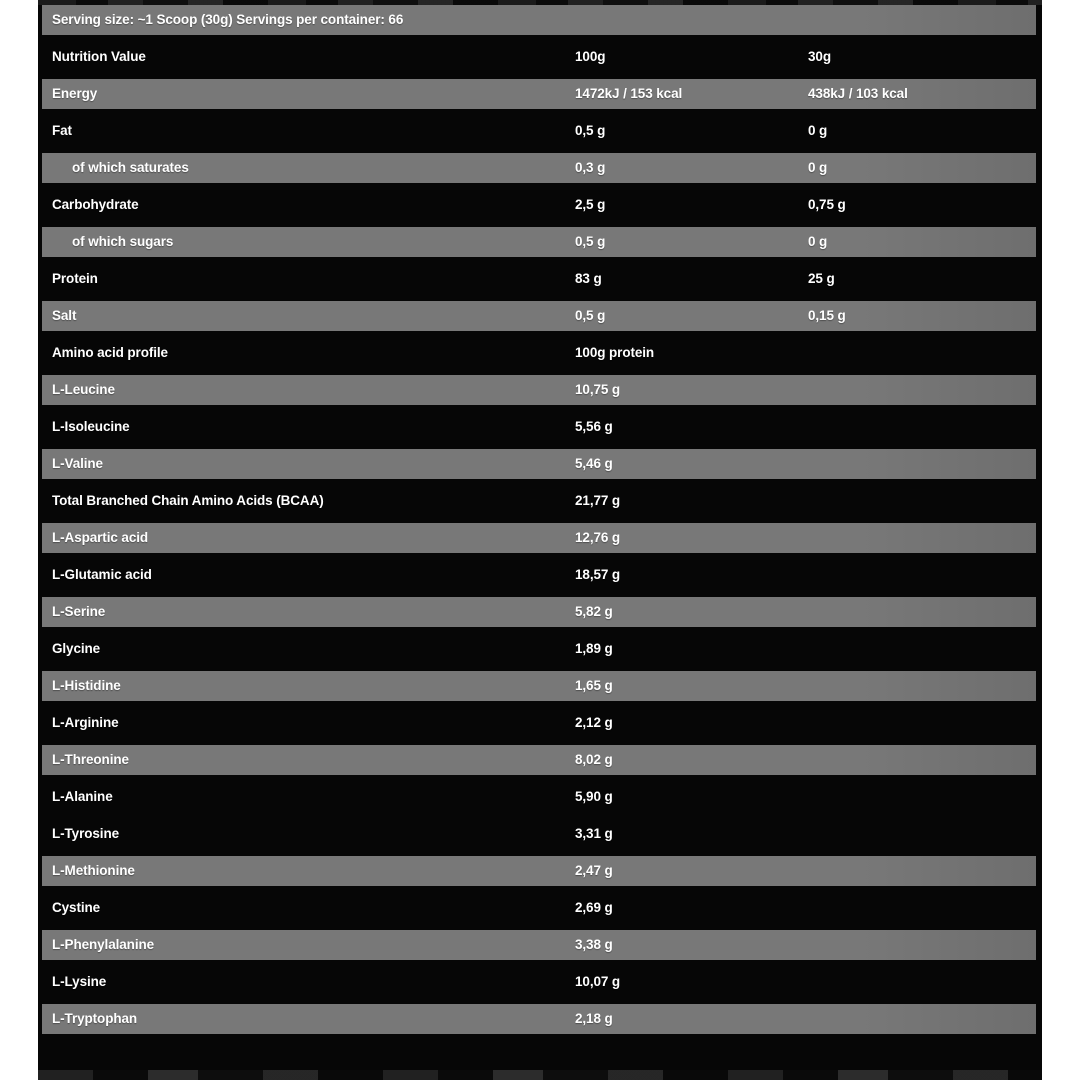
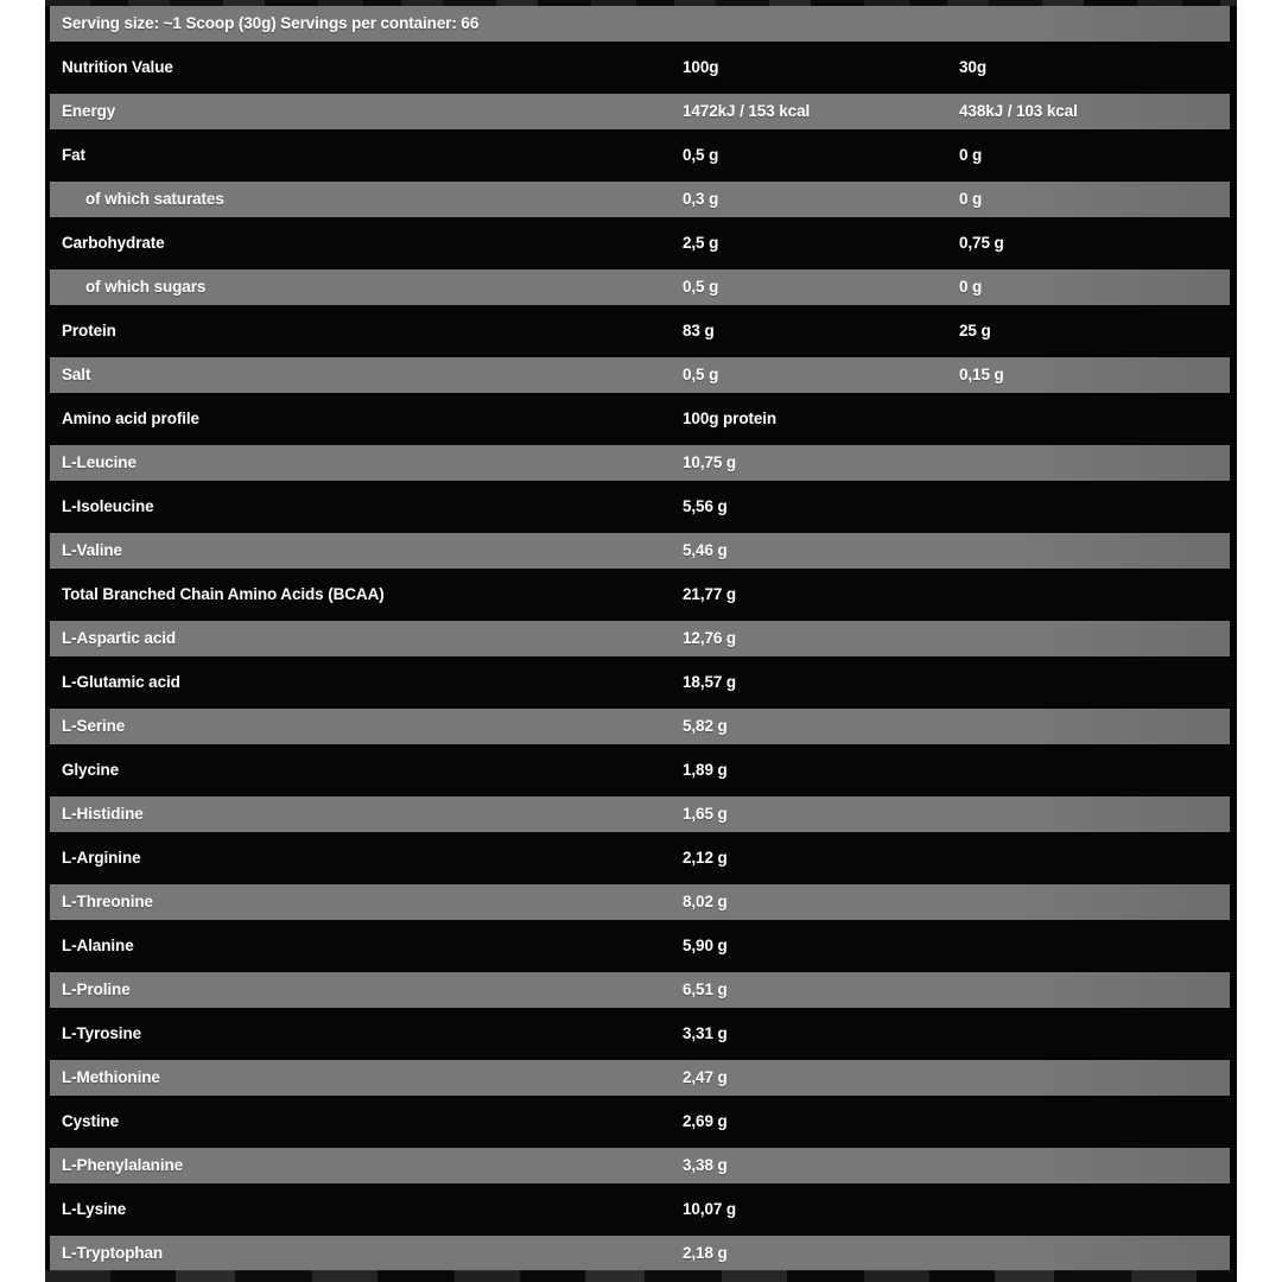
  Serving size: ~1 Scoop (30g) Servings per container: 66
  Nutrition Value
  100g
  30g
  Energy
  1472kJ / 153 kcal
  438kJ / 103 kcal
  Fat
  0,5 g
  0 g
  of which saturates
  0,3 g
  0 g
  Carbohydrate
  2,5 g
  0,75 g
  of which sugars
  0,5 g
  0 g
  Protein
  83 g
  25 g
  Salt
  0,5 g
  0,15 g
  Amino acid profile
  100g protein
  L-Leucine
  10,75 g
  L-Isoleucine
  5,56 g
  L-Valine
  5,46 g
  Total Branched Chain Amino Acids (BCAA)
  21,77 g
  L-Aspartic acid
  12,76 g
  L-Glutamic acid
  18,57 g
  L-Serine
  5,82 g
  Glycine
  1,89 g
  L-Histidine
  1,65 g
  L-Arginine
  2,12 g
  L-Threonine
  8,02 g
  L-Alanine
  5,90 g
+ L-Proline
+ 6,51 g
  L-Tyrosine
  3,31 g
  L-Methionine
  2,47 g
  Cystine
  2,69 g
  L-Phenylalanine
  3,38 g
  L-Lysine
  10,07 g
  L-Tryptophan
  2,18 g
